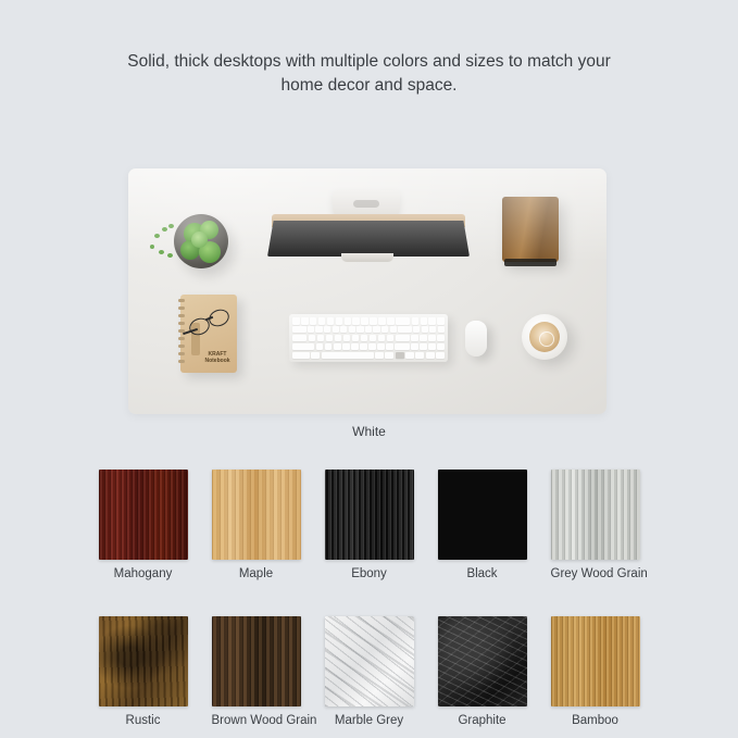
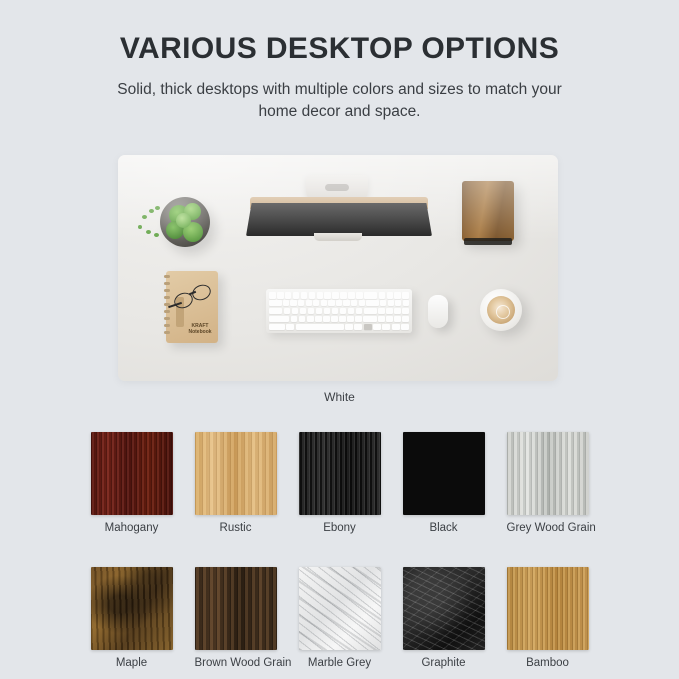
+ VARIOUS DESKTOP OPTIONS
  Solid, thick desktops with multiple colors and sizes to match your home decor and space.
  White
  Mahogany
- Maple
+ Rustic
  Ebony
  Black
  Grey Wood Grain
- Rustic
+ Maple
  Brown Wood Grain
  Marble Grey
  Graphite
  Bamboo
